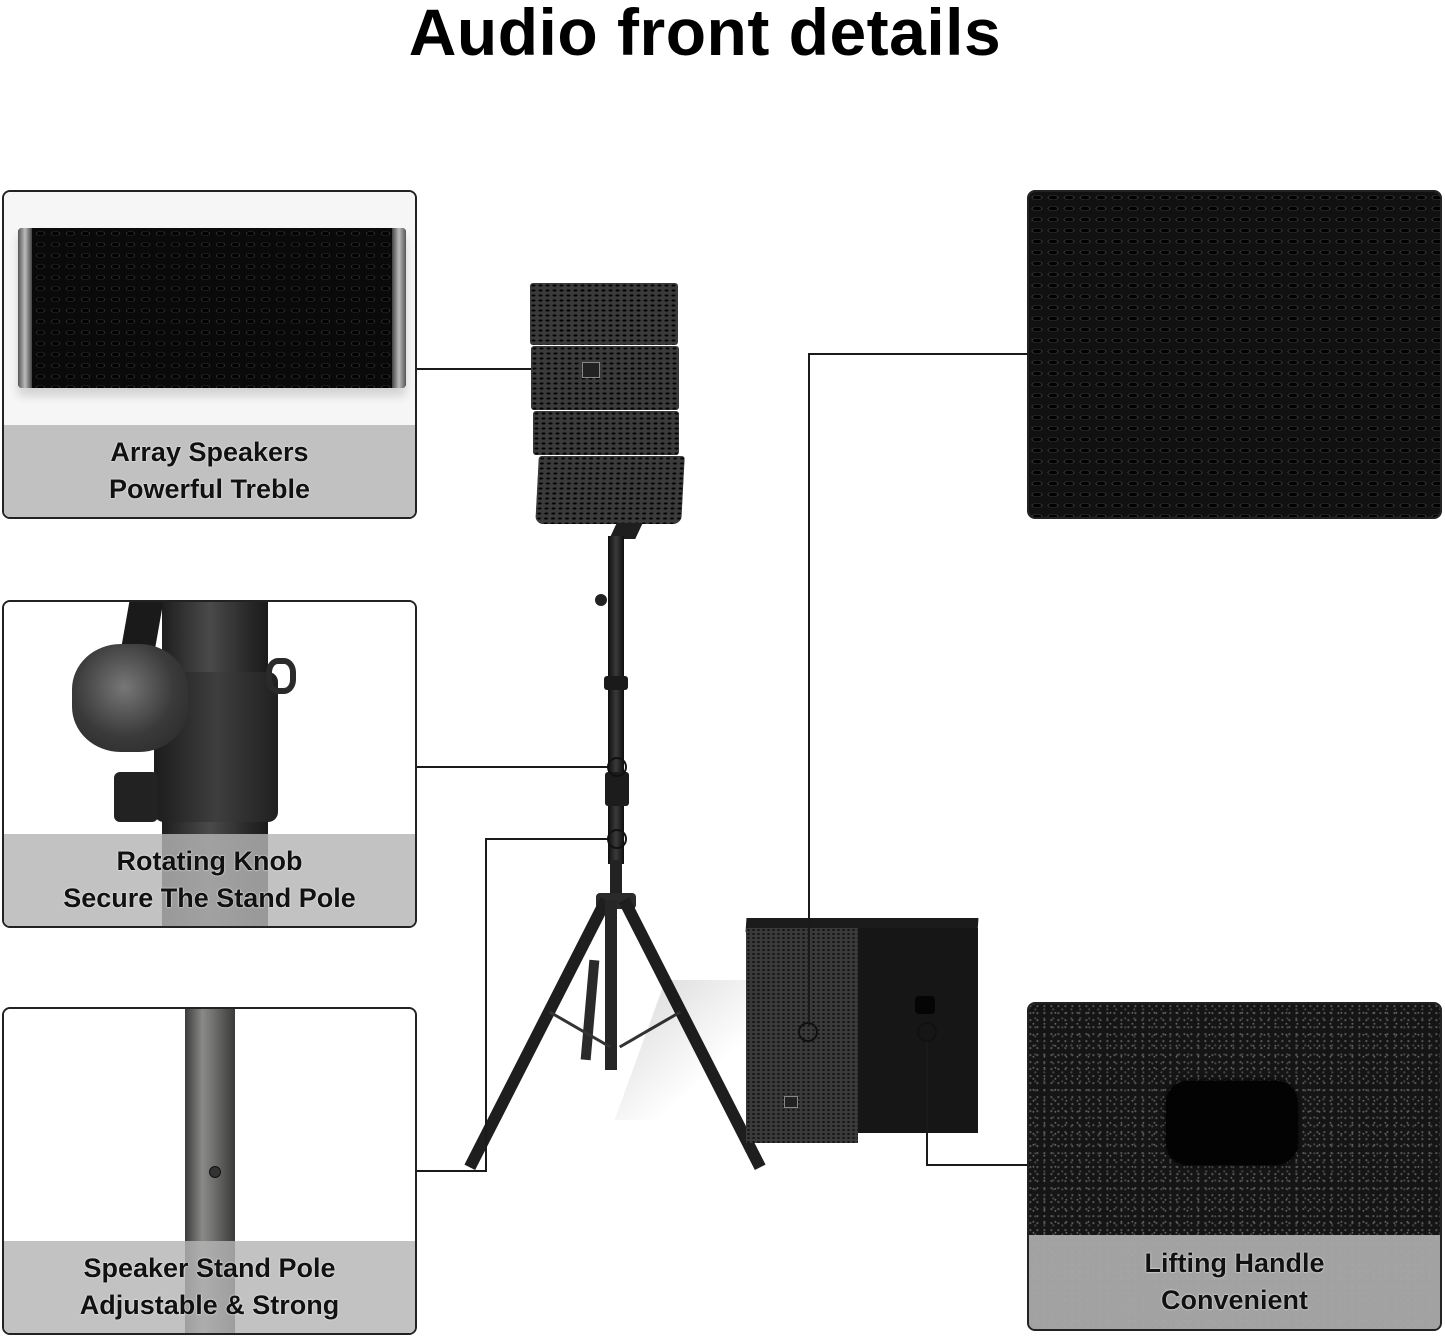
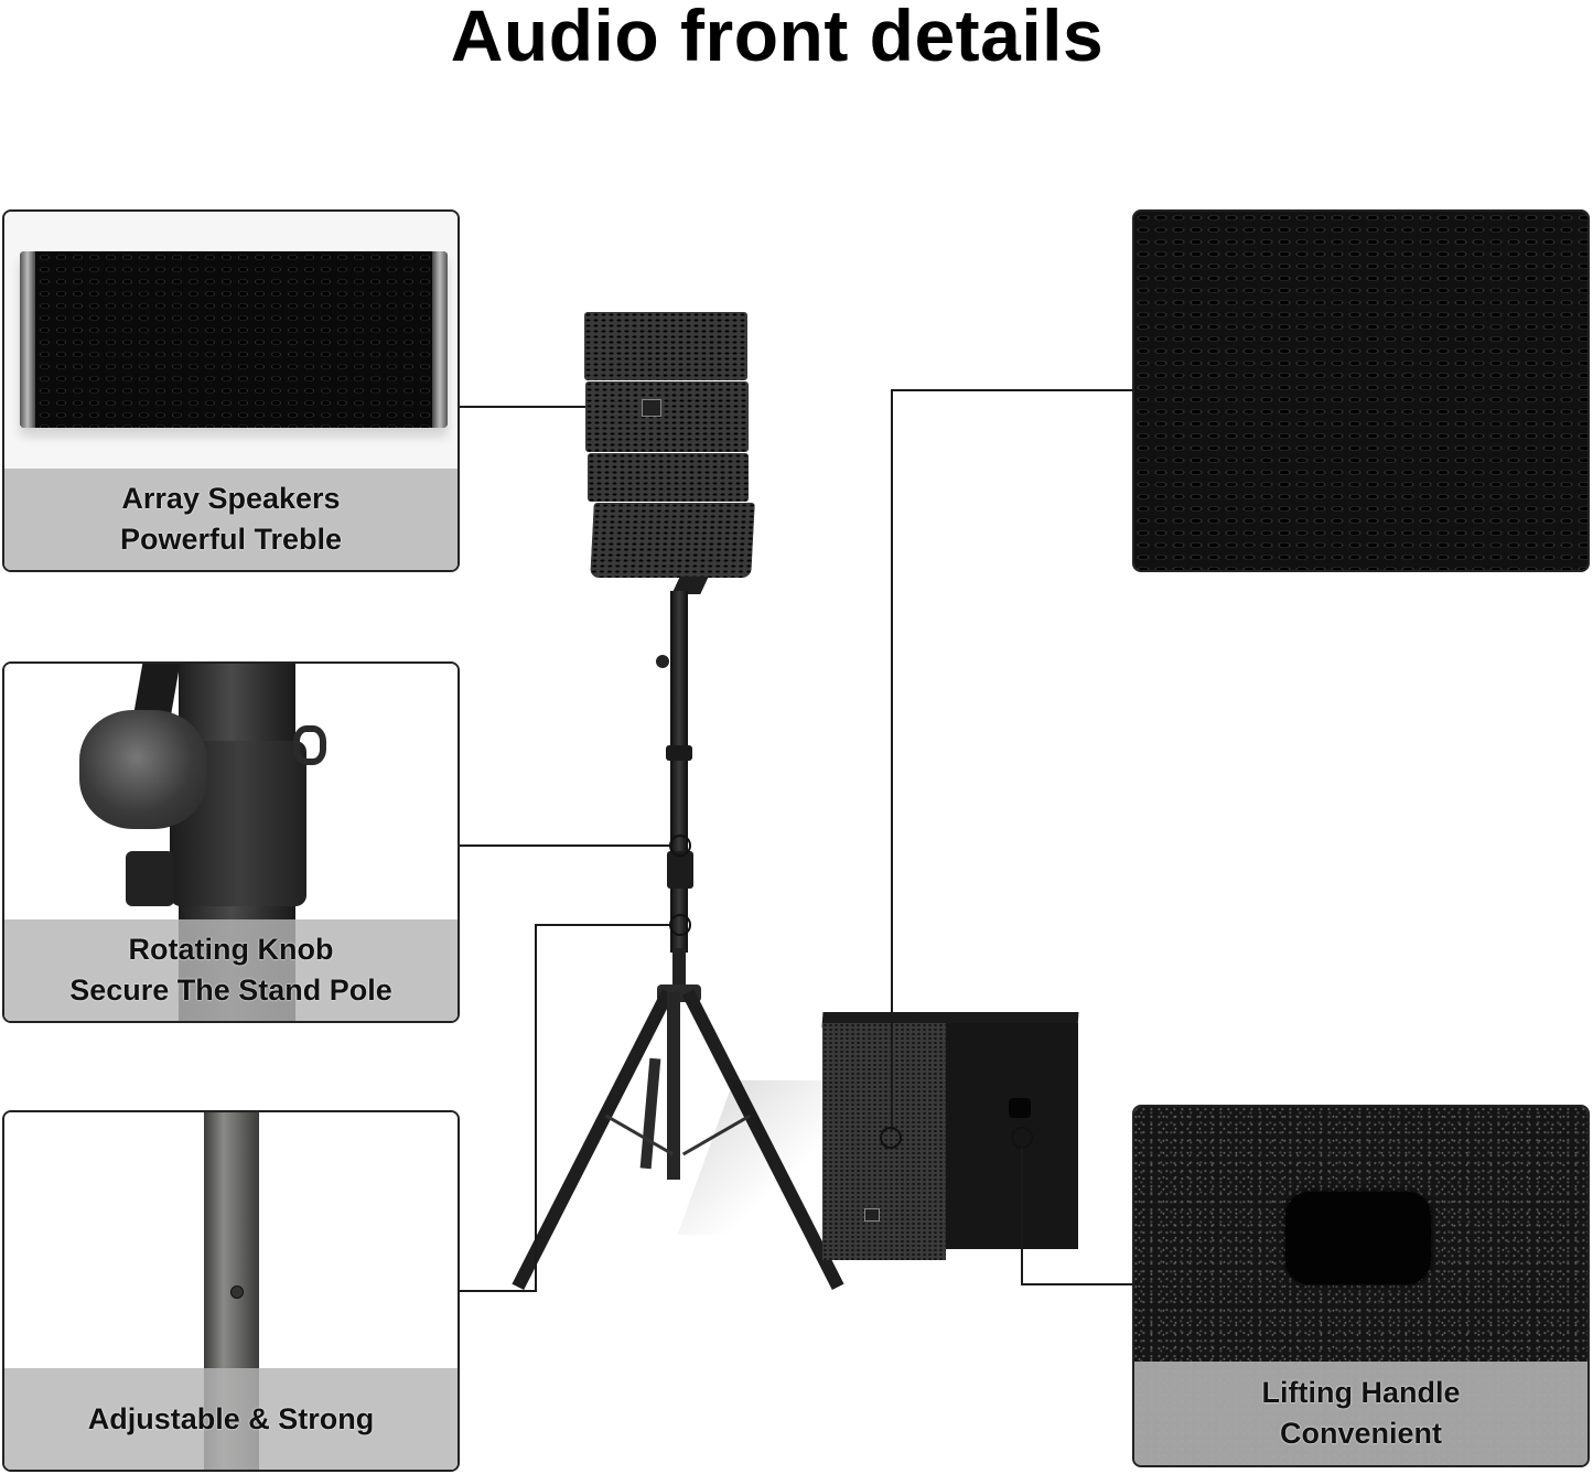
  Audio front details
  Array Speakers
  Powerful Treble
  Rotating Knob
  Secure The Stand Pole
- Speaker Stand Pole
  Adjustable & Strong
  Lifting Handle
  Convenient
